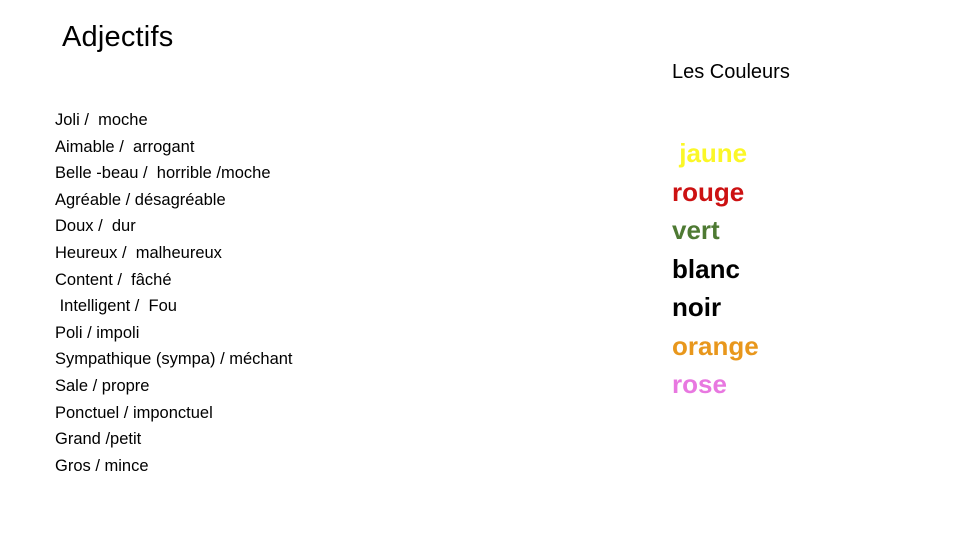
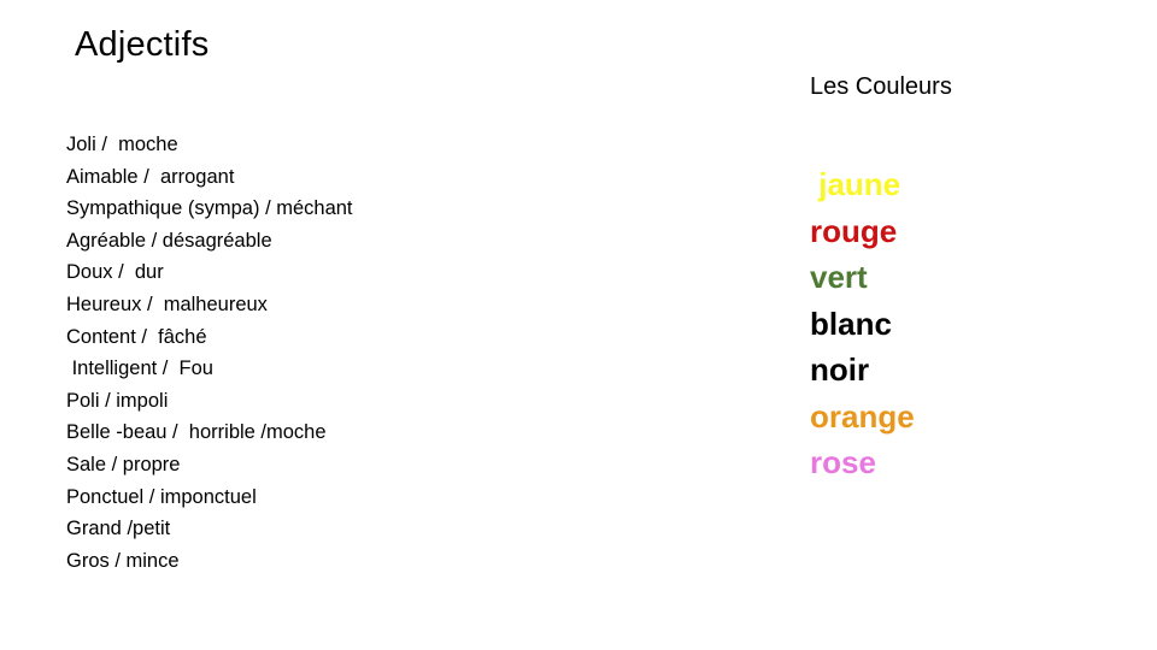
  Adjectifs
  Joli / moche
  Aimable / arrogant
- Belle -beau / horrible /moche
+ Sympathique (sympa) / méchant
  Agréable / désagréable
  Doux / dur
  Heureux / malheureux
  Content / fâché
  Intelligent / Fou
  Poli / impoli
- Sympathique (sympa) / méchant
+ Belle -beau / horrible /moche
  Sale / propre
  Ponctuel / imponctuel
  Grand /petit
  Gros / mince
  Les Couleurs
  jaune
  rouge
  vert
  blanc
  noir
  orange
  rose
